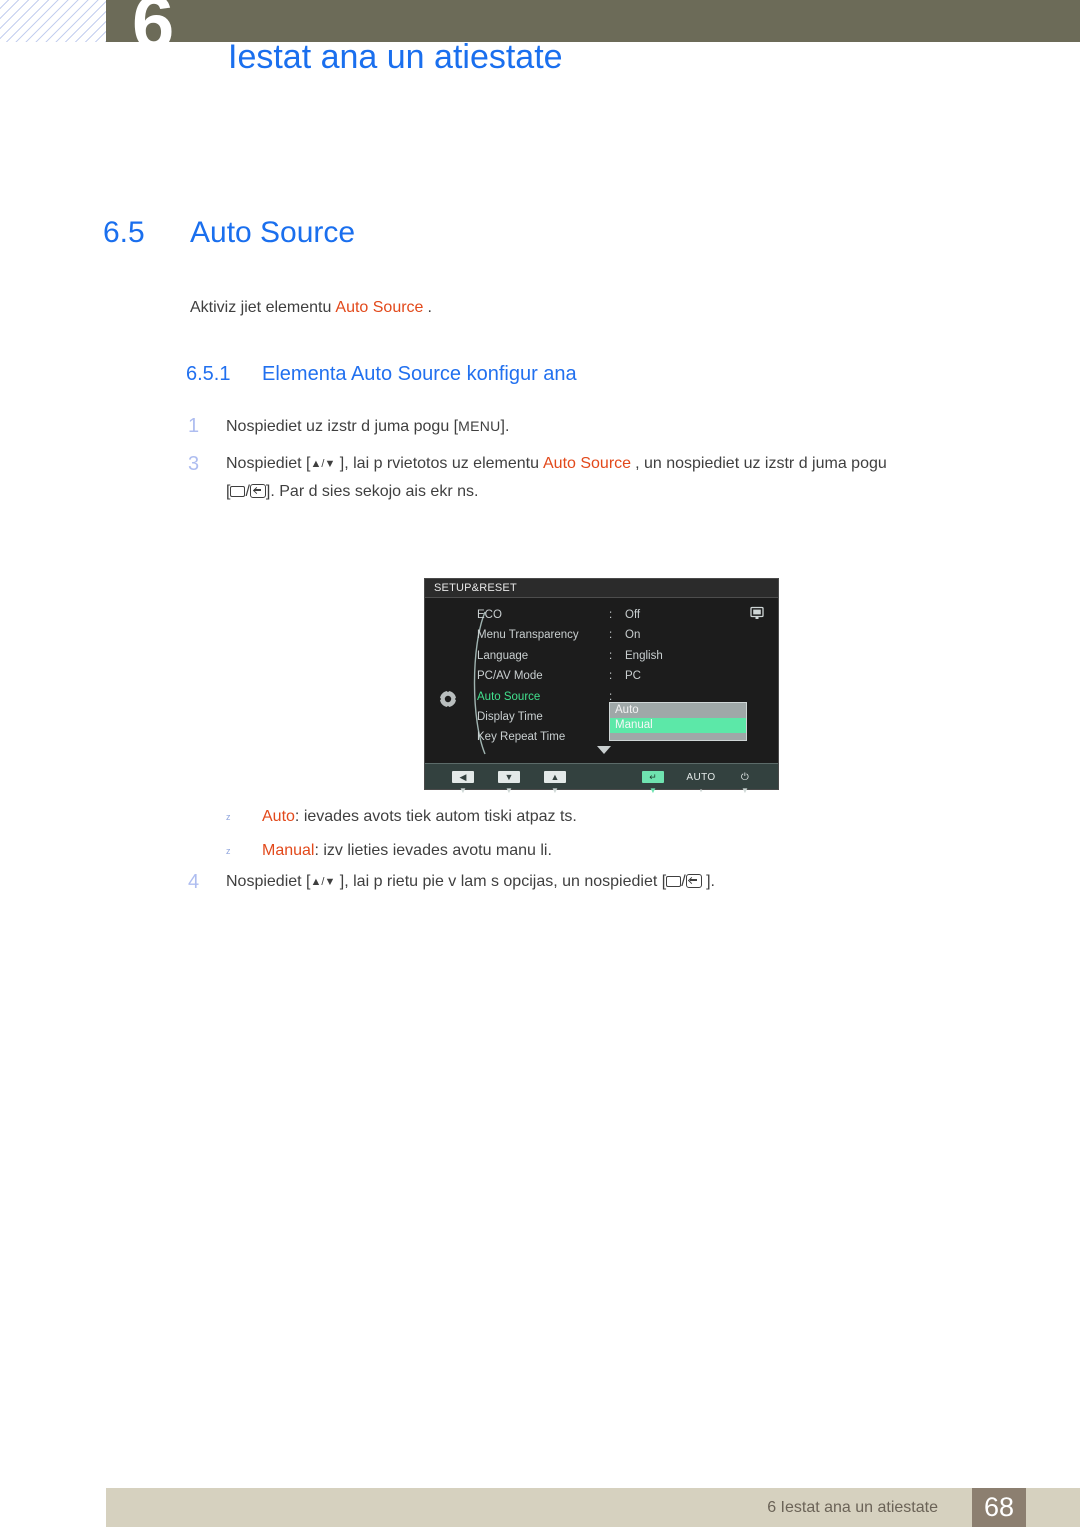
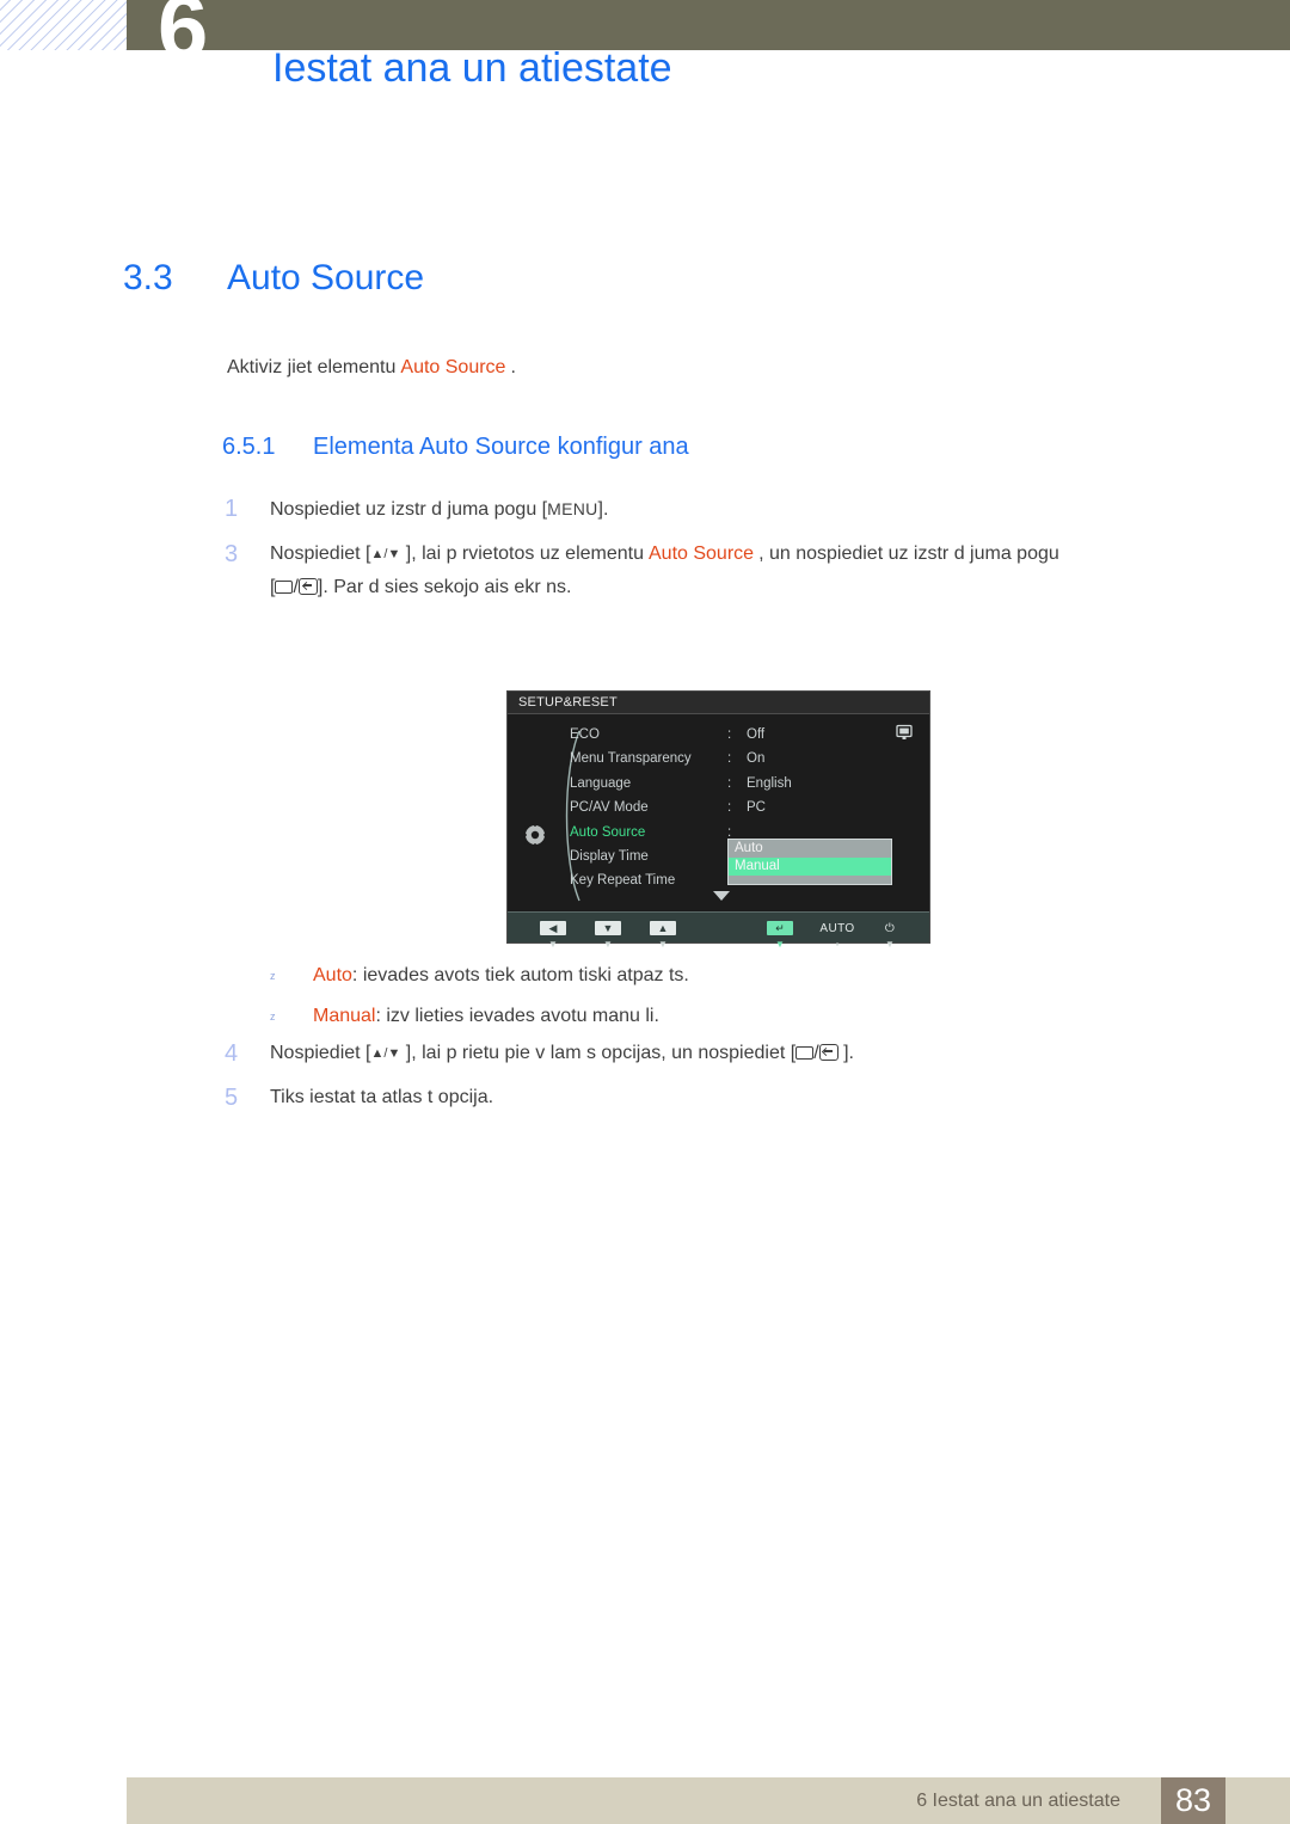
  6
  Iestat ana un atiestate
- 6.5 Auto Source
+ 3.3 Auto Source
  Aktiviz jiet elementu Auto Source .
  6.5.1 Elementa Auto Source konfigur ana
  1
  Nospiediet uz izstr d juma pogu [MENU].
  3
  Nospiediet [▲/▼ ], lai p rvietotos uz elementu Auto Source , un nospiediet uz izstr d juma pogu
  [ / ]. Par d sies sekojo ais ekr ns.
  SETUP&RESET
  ECO : Off
  Menu Transparency : On
  Language : English
  PC/AV Mode : PC
  Auto Source :
  Display Time
  Auto
  Manual
  ◀
  ▼
  ▼
  ▼
  ▲
  ▼
  ↵
  ▼
  AUTO
  ▪
  ⏻
  ▼
  z
  Auto: ievades avots tiek autom tiski atpaz ts.
  z
  Manual: izv lieties ievades avotu manu li.
  4
  Nospiediet [▲/▼ ], lai p rietu pie v lam s opcijas, un nospiediet [ / ].
+ 5
+ Tiks iestat ta atlas t opcija.
  6 Iestat ana un atiestate
- 68
+ 83
